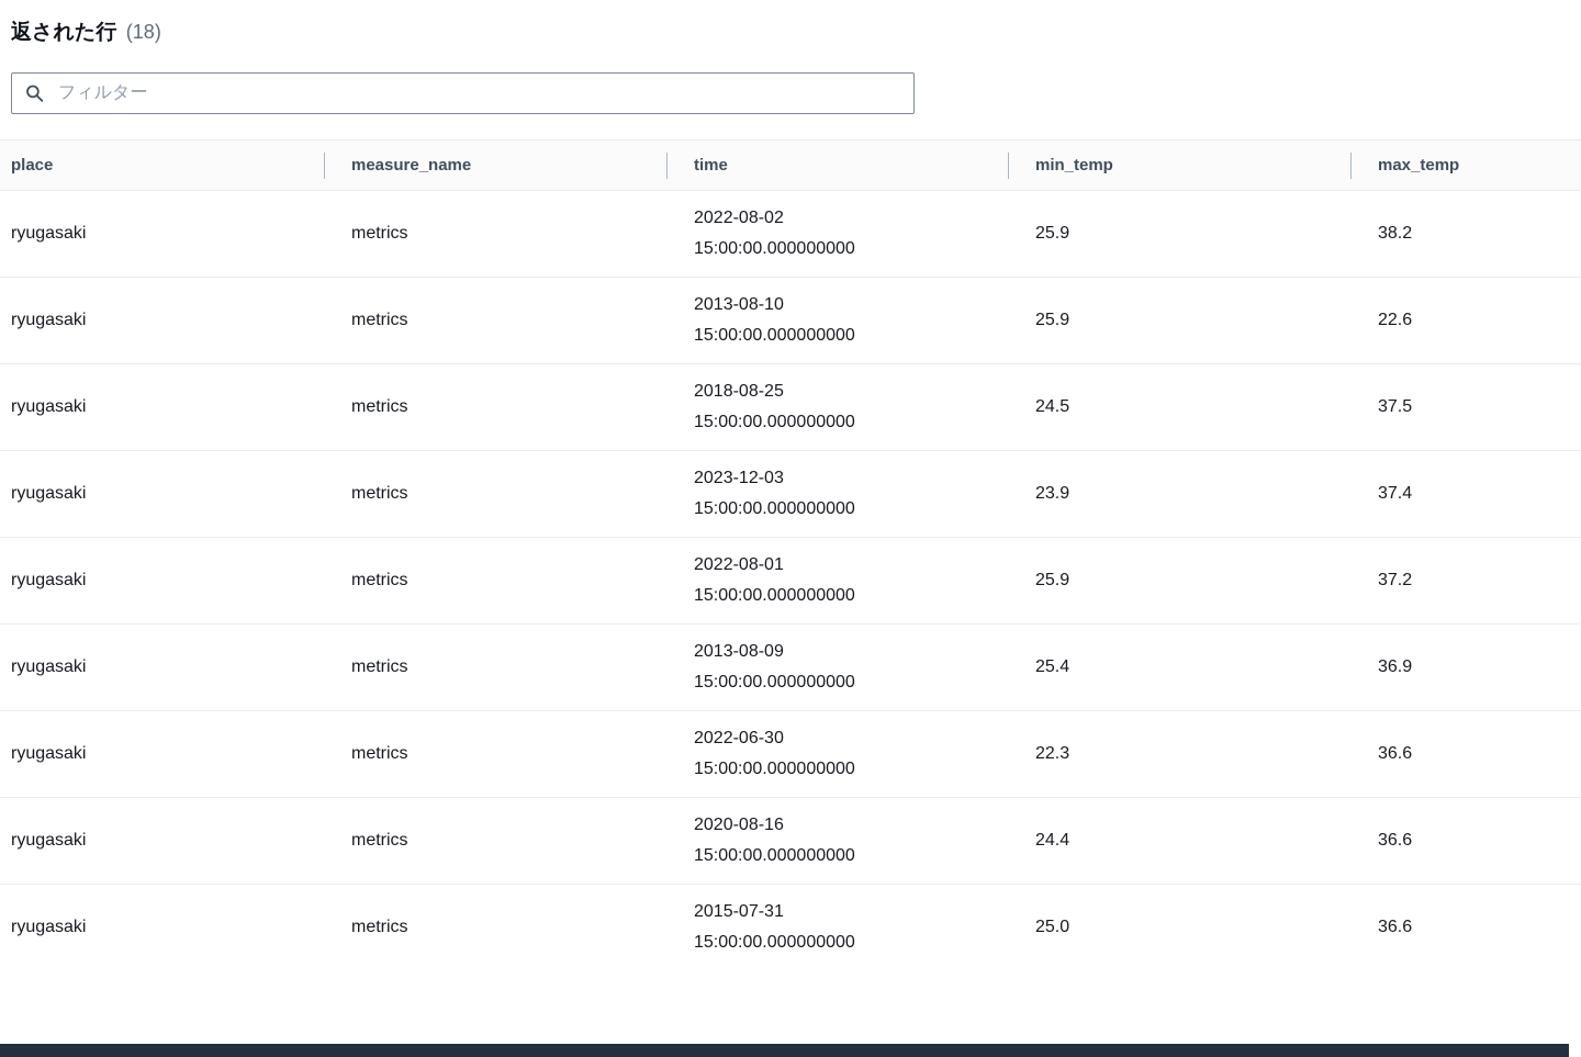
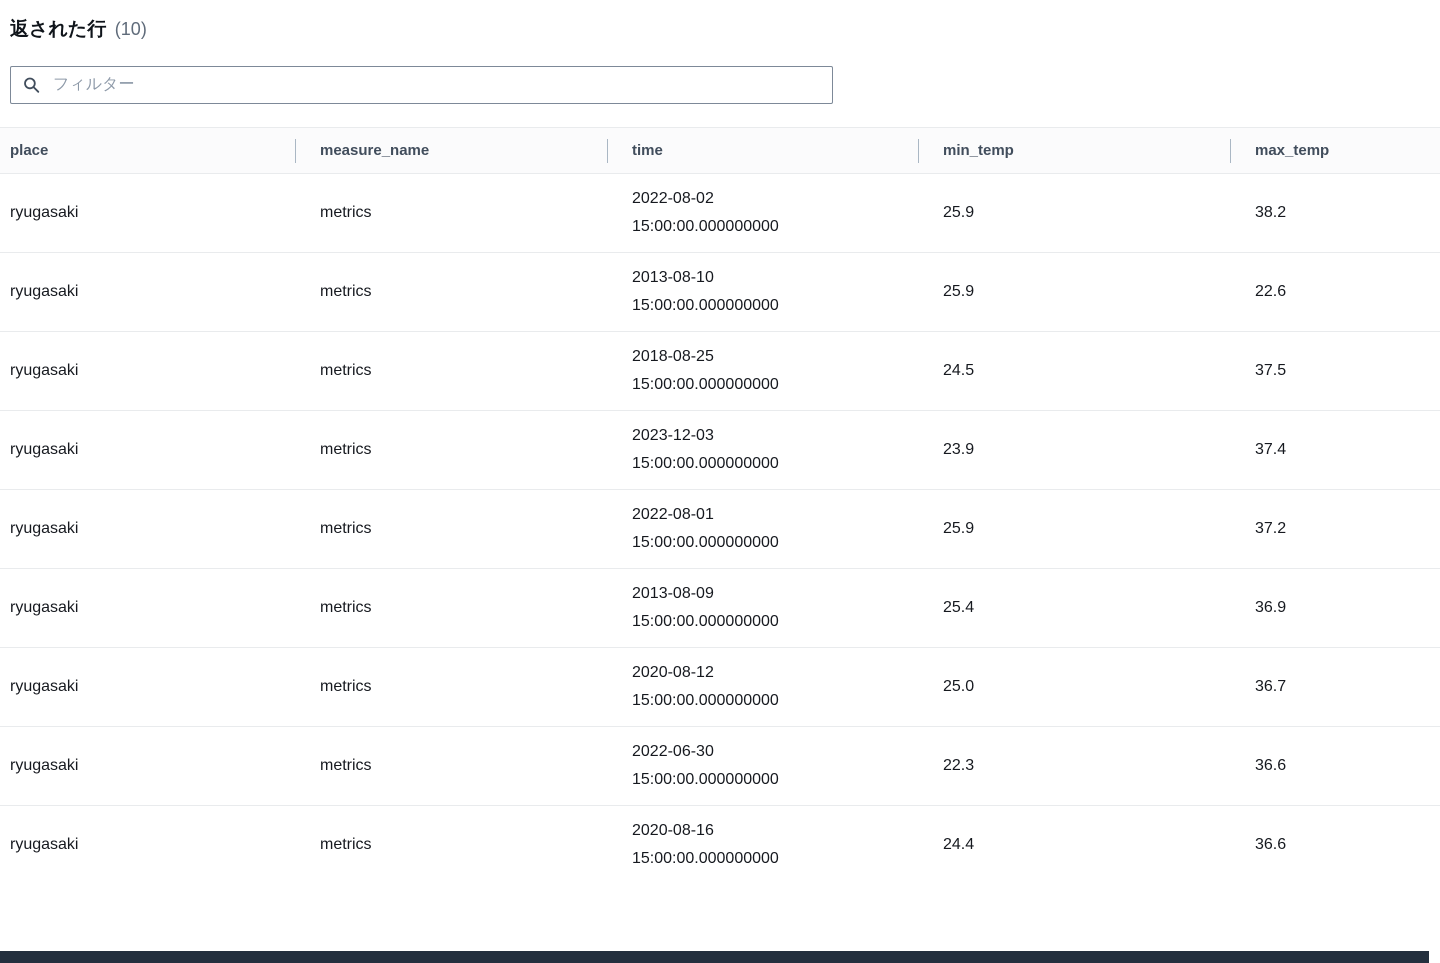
- 返された行 (18)
+ 返された行 (10)
  フィルター
  place	measure_name	time	min_temp	max_temp
  ryugasaki	metrics	2022-08-0215:00:00.000000000	25.9	38.2
  ryugasaki	metrics	2013-08-1015:00:00.000000000	25.9	22.6
  ryugasaki	metrics	2018-08-2515:00:00.000000000	24.5	37.5
  ryugasaki	metrics	2023-12-0315:00:00.000000000	23.9	37.4
  ryugasaki	metrics	2022-08-0115:00:00.000000000	25.9	37.2
  ryugasaki	metrics	2013-08-0915:00:00.000000000	25.4	36.9
+ ryugasaki	metrics	2020-08-1215:00:00.000000000	25.0	36.7
  ryugasaki	metrics	2022-06-3015:00:00.000000000	22.3	36.6
  ryugasaki	metrics	2020-08-1615:00:00.000000000	24.4	36.6
- ryugasaki	metrics	2015-07-3115:00:00.000000000	25.0	36.6
